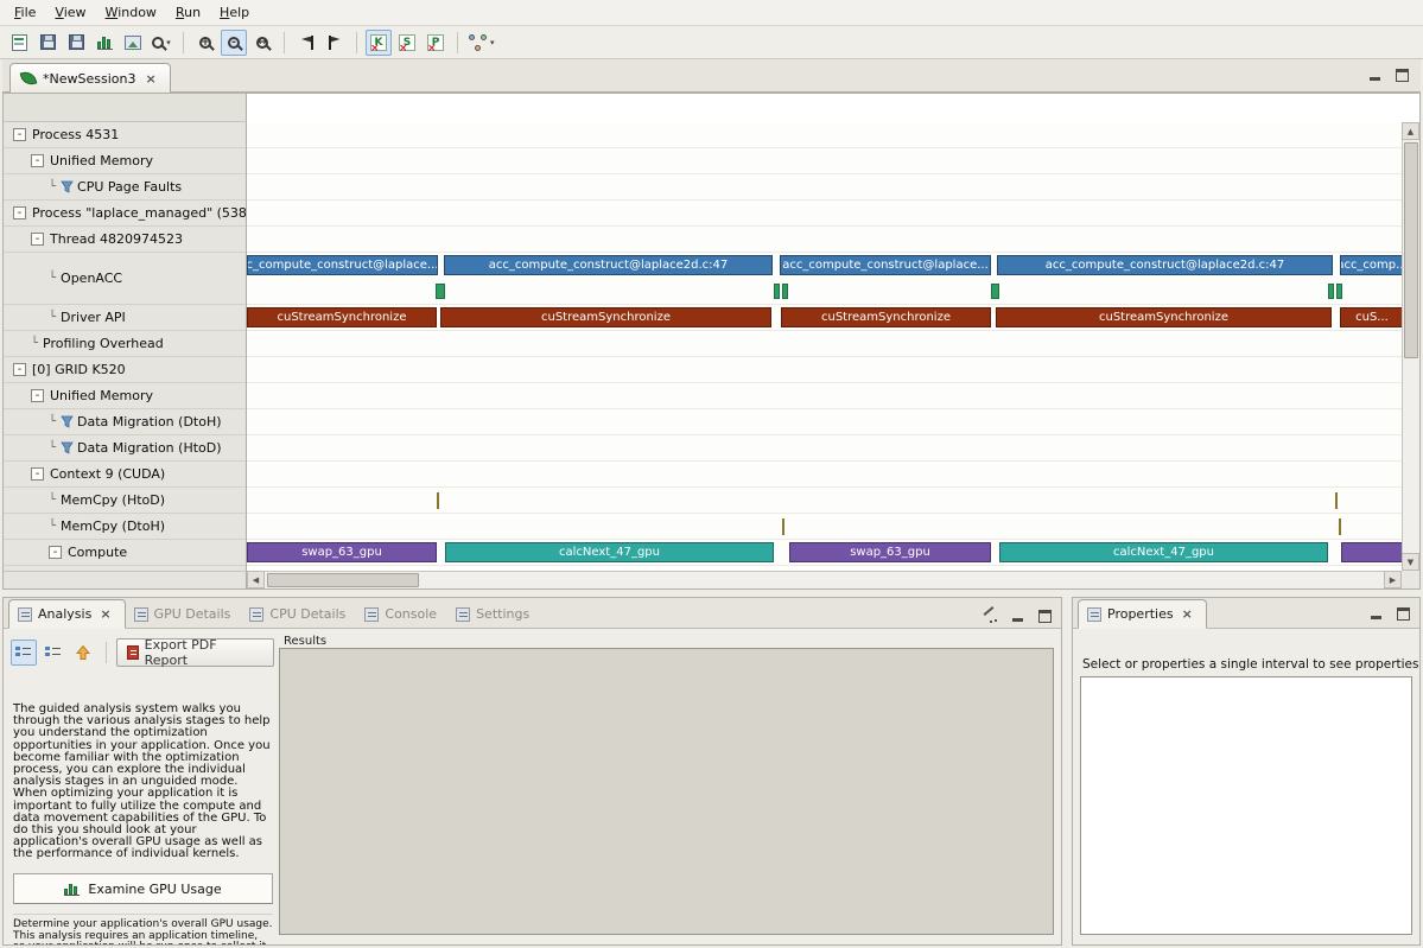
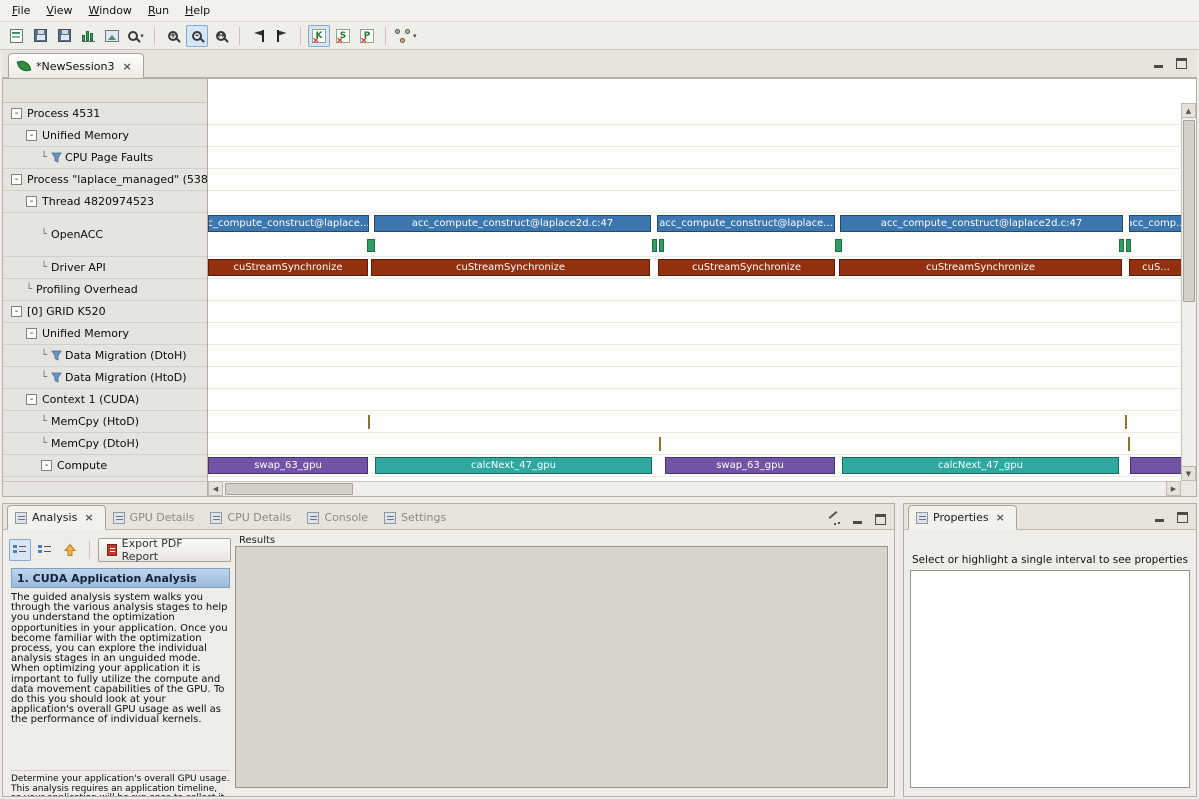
  File
  View
  Window
  Run
  Help
  ▾
  +
  -
  ↔
  K
  S
  P
  ▾
  *NewSession3
  ×
  -
  Process 4531
  -
  Unified Memory
  └
  CPU Page Faults
  -
  Process "laplace_managed" (538
  -
  Thread 4820974523
  └
  OpenACC
  └
  Driver API
  └
  Profiling Overhead
  -
  [0] GRID K520
  -
  Unified Memory
  └
  Data Migration (DtoH)
  └
  Data Migration (HtoD)
  -
- Context 9 (CUDA)
+ Context 1 (CUDA)
  └
  MemCpy (HtoD)
  └
  MemCpy (DtoH)
  -
  Compute
  c_compute_construct@laplace...
  acc_compute_construct@laplace2d.c:47
  acc_compute_construct@laplace...
  acc_compute_construct@laplace2d.c:47
  acc_comp.
  cuStreamSynchronize
  cuStreamSynchronize
  cuStreamSynchronize
  cuStreamSynchronize
  cuS...
  swap_63_gpu
  calcNext_47_gpu
  swap_63_gpu
  calcNext_47_gpu
  ▲
  ▼
  ◀
  ▶
  Analysis
  ×
  GPU Details
  CPU Details
  Console
  Settings
  Export PDF Report
  Results
+ 1. CUDA Application Analysis
  The guided analysis system walks you through the various analysis stages to help you understand the optimization opportunities in your application. Once you become familiar with the optimization process, you can explore the individual analysis stages in an unguided mode. When optimizing your application it is important to fully utilize the compute and data movement capabilities of the GPU. To do this you should look at your application's overall GPU usage as well as the performance of individual kernels.
- Examine GPU Usage
  Properties
  ×
- Select or properties a single interval to see properties
+ Select or highlight a single interval to see properties
